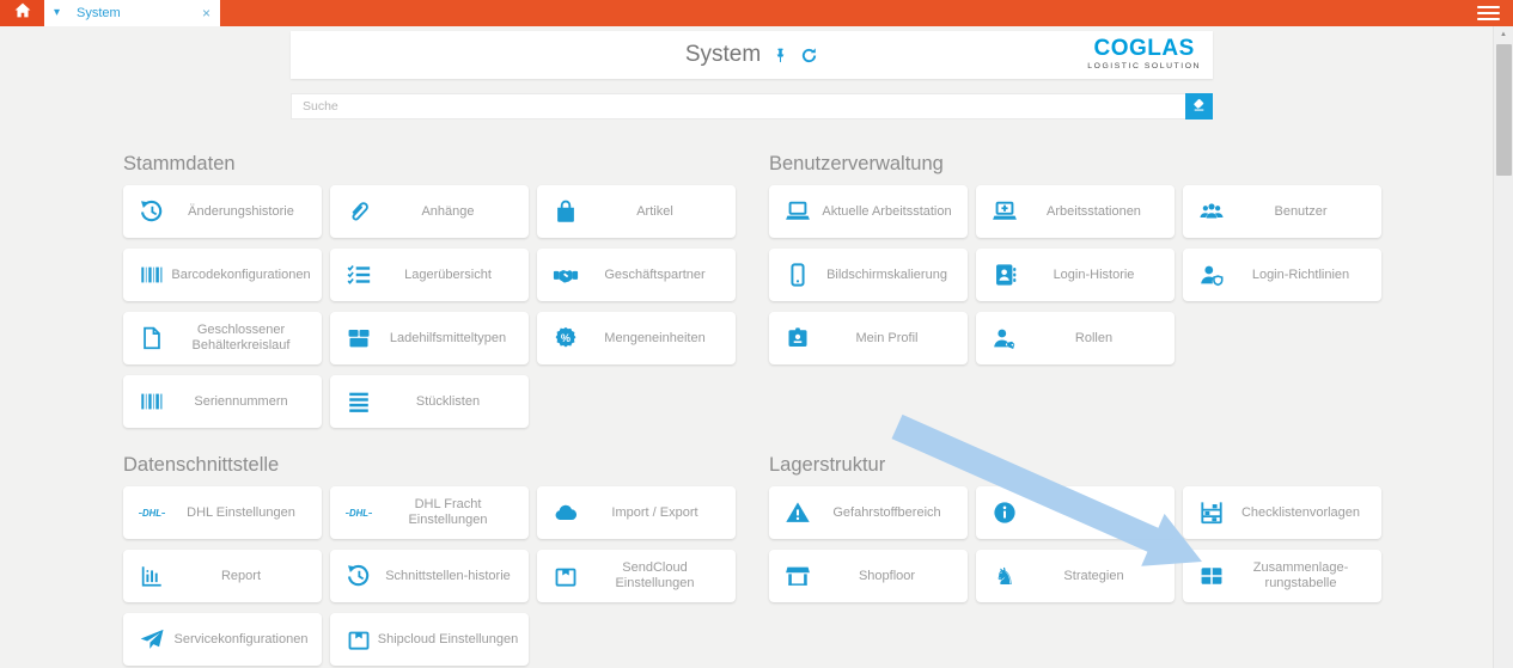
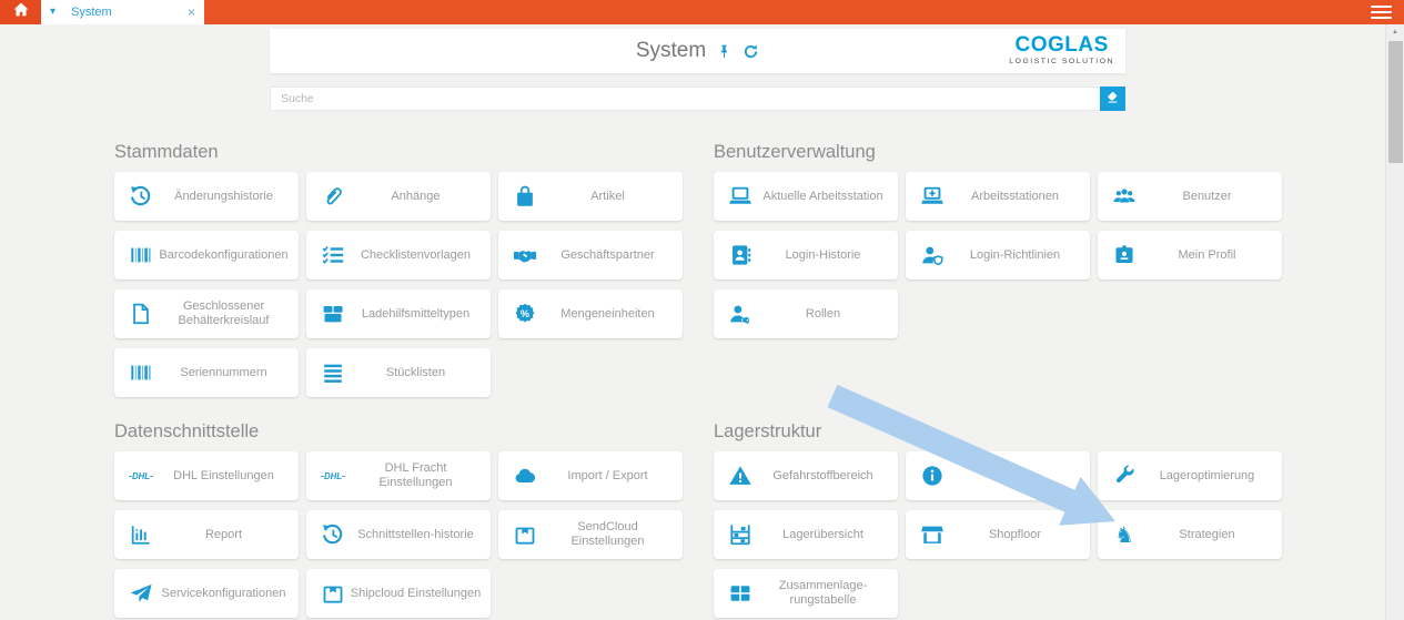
  ▾
  System
  ×
  System
  COGLAS
  Suche
  Stammdaten
  Änderungshistorie
  Anhänge
  Artikel
  Barcodekonfigurationen
- Lagerübersicht
+ Checklistenvorlagen
  Geschäftspartner
  Geschlossener Behälterkreislauf
  Ladehilfsmitteltypen
  %
  Mengeneinheiten
  Seriennummern
  Stücklisten
  Benutzerverwaltung
  Aktuelle Arbeitsstation
  Arbeitsstationen
  Benutzer
- Bildschirmskalierung
  Login-Historie
  Login-Richtlinien
  Mein Profil
  Rollen
  Datenschnittstelle
  –DHL–
  DHL Einstellungen
  –DHL–
  DHL Fracht Einstellungen
  Import / Export
  Report
  Schnittstellen-historie
  SendCloud Einstellungen
  Servicekonfigurationen
  Shipcloud Einstellungen
  Lagerstruktur
  Gefahrstoffbereich
+ Lageroptimierung
- Checklistenvorlagen
+ Lagerübersicht
  Shopfloor
  ♞
  Strategien
  Zusammenlage- rungstabelle
